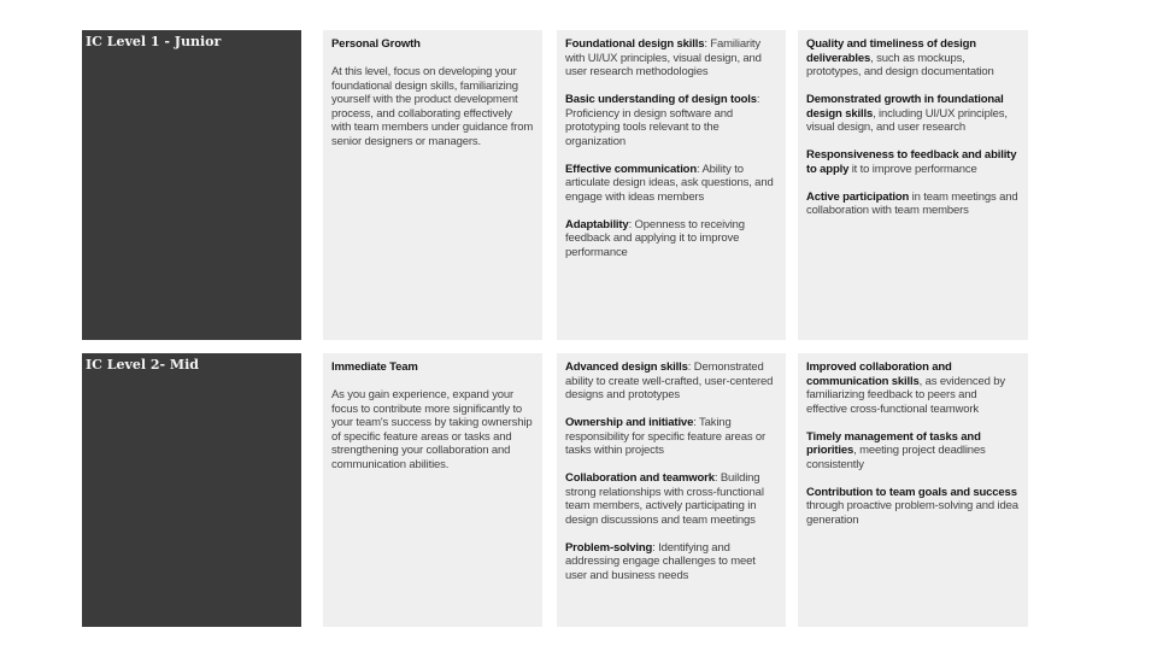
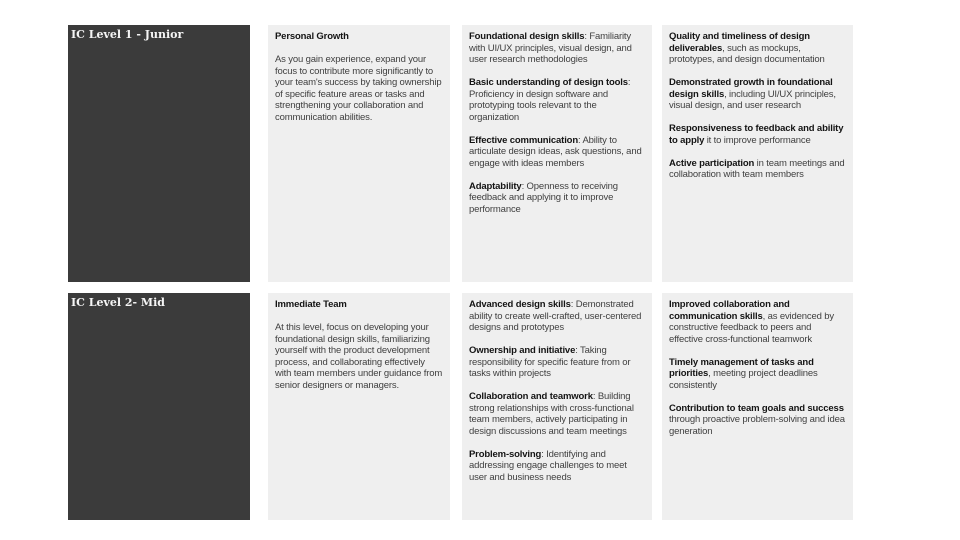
  IC Level 1 - Junior
  Personal Growth
- At this level, focus on developing your foundational design skills, familiarizing yourself with the product development process, and collaborating effectively with team members under guidance from senior designers or managers.
+ As you gain experience, expand your focus to contribute more significantly to your team's success by taking ownership of specific feature areas or tasks and strengthening your collaboration and communication abilities.
  Foundational design skills: Familiarity with UI/UX principles, visual design, and user research methodologies
  Basic understanding of design tools: Proficiency in design software and prototyping tools relevant to the organization
  Effective communication: Ability to articulate design ideas, ask questions, and engage with ideas members
  Adaptability: Openness to receiving feedback and applying it to improve performance
  Quality and timeliness of design deliverables, such as mockups, prototypes, and design documentation
  Demonstrated growth in foundational design skills, including UI/UX principles, visual design, and user research
  Responsiveness to feedback and ability to apply it to improve performance
  Active participation in team meetings and collaboration with team members
  IC Level 2- Mid
  Immediate Team
- As you gain experience, expand your focus to contribute more significantly to your team's success by taking ownership of specific feature areas or tasks and strengthening your collaboration and communication abilities.
+ At this level, focus on developing your foundational design skills, familiarizing yourself with the product development process, and collaborating effectively with team members under guidance from senior designers or managers.
  Advanced design skills: Demonstrated ability to create well-crafted, user-centered designs and prototypes
- Ownership and initiative: Taking responsibility for specific feature areas or tasks within projects
+ Ownership and initiative: Taking responsibility for specific feature from or tasks within projects
  Collaboration and teamwork: Building strong relationships with cross-functional team members, actively participating in design discussions and team meetings
  Problem-solving: Identifying and addressing engage challenges to meet user and business needs
- Improved collaboration and communication skills, as evidenced by familiarizing feedback to peers and effective cross-functional teamwork
+ Improved collaboration and communication skills, as evidenced by constructive feedback to peers and effective cross-functional teamwork
  Timely management of tasks and priorities, meeting project deadlines consistently
  Contribution to team goals and success through proactive problem-solving and idea generation
